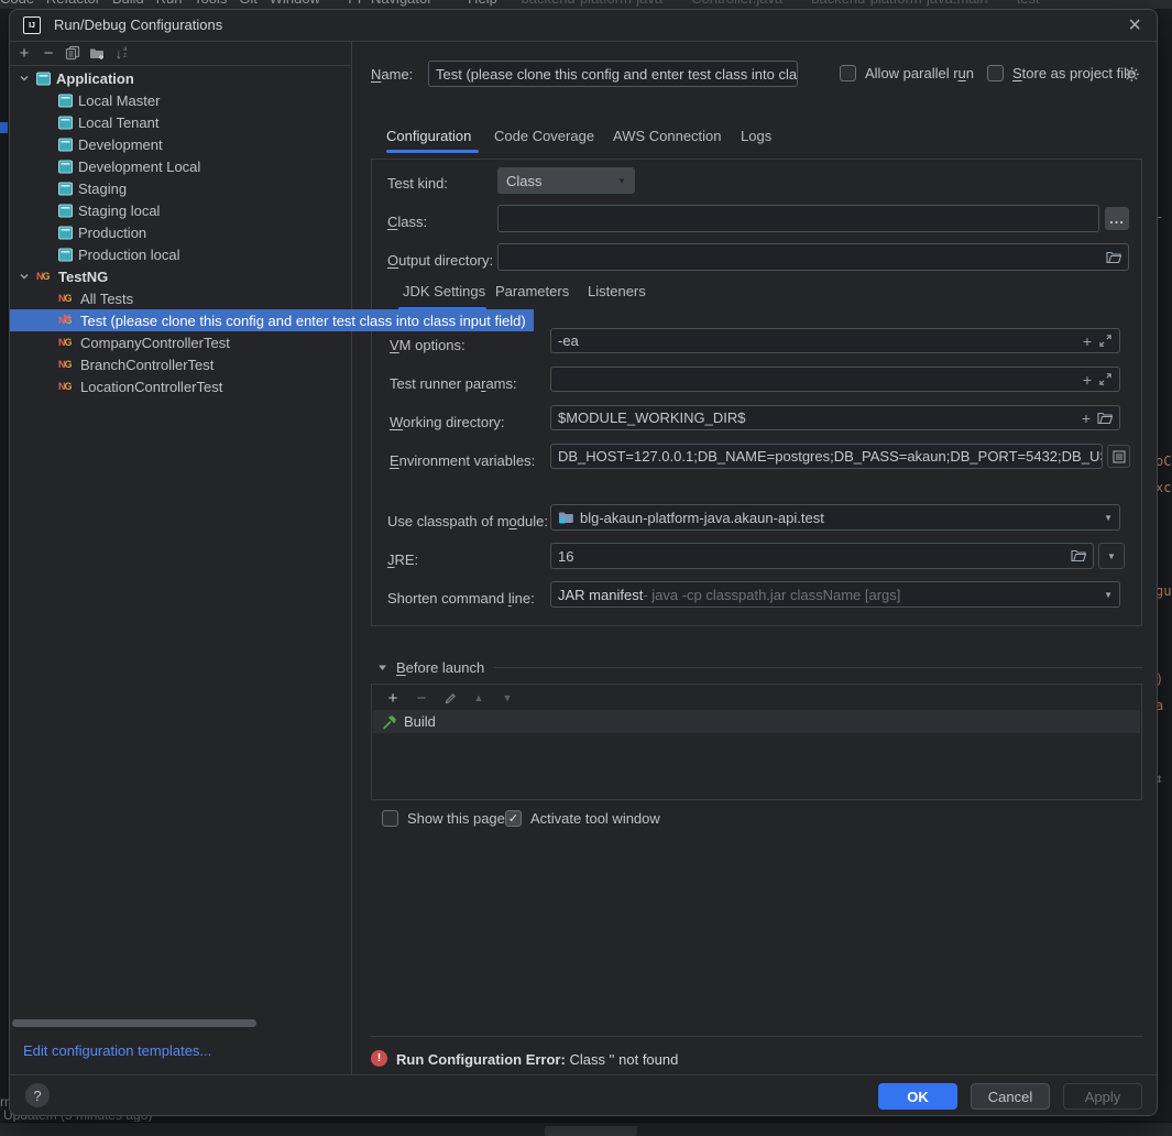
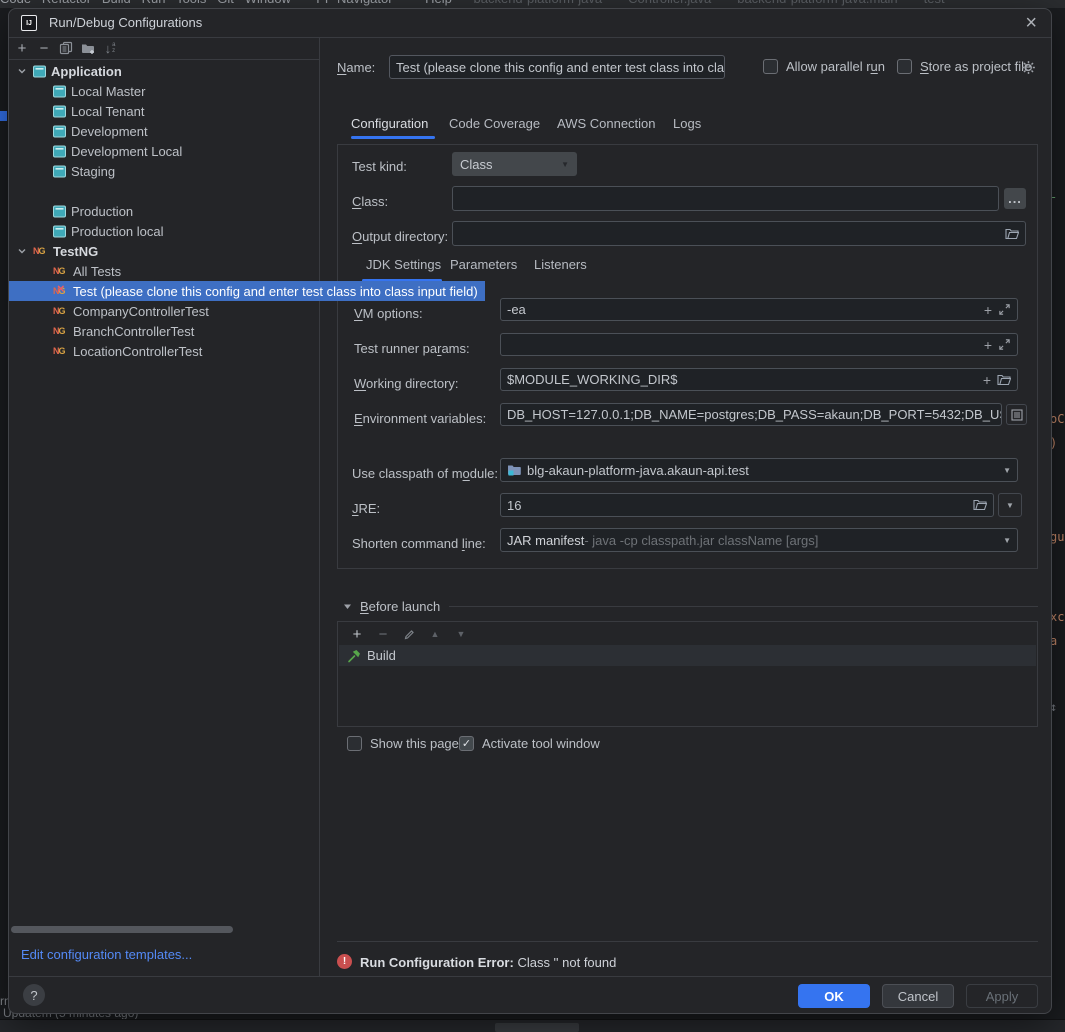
  oC
- xc
+ )
  gu
- )
+ xc
  a
  ↕
  Run/Debug Configurations
  ×
  +
  −
  ↓
  Application
  Local Master
  Local Tenant
  Development
  Development Local
  Staging
- Staging local
  Production
  Production local
  NG
  TestNG
  NG
  All Tests
  NG
  ×
  Test (please clone this config and enter test class into class input field)
  NG
  CompanyControllerTest
  NG
  BranchControllerTest
  NG
  LocationControllerTest
  Edit configuration templates...
  Name:
  Test (please clone this config and enter test class into cla
  Allow parallel run
  Store as project file
  Configuration
  Code Coverage
  AWS Connection
  Logs
  Test kind:
  Class
  ▼
  Class:
  ...
  Output directory:
  JDK Settings
  Parameters
  Listeners
  VM options:
  -ea
  +
  Test runner params:
  +
  Working directory:
  $MODULE_WORKING_DIR$
  +
  Environment variables:
  DB_HOST=127.0.0.1;DB_NAME=postgres;DB_PASS=akaun;DB_PORT=5432;DB_U
  Use classpath of module:
  blg-akaun-platform-java.akaun-api.test
  ▼
  JRE:
  16
  ▼
  Shorten command line:
  JAR manifest
  - java -cp classpath.jar className [args]
  ▼
  Before launch
  +
  −
  ▲
  ▼
  Build
  Show this page
  ✓
  Activate tool window
  !
  Run Configuration Error: Class '' not found
  ?
  OK
  Cancel
  Apply
